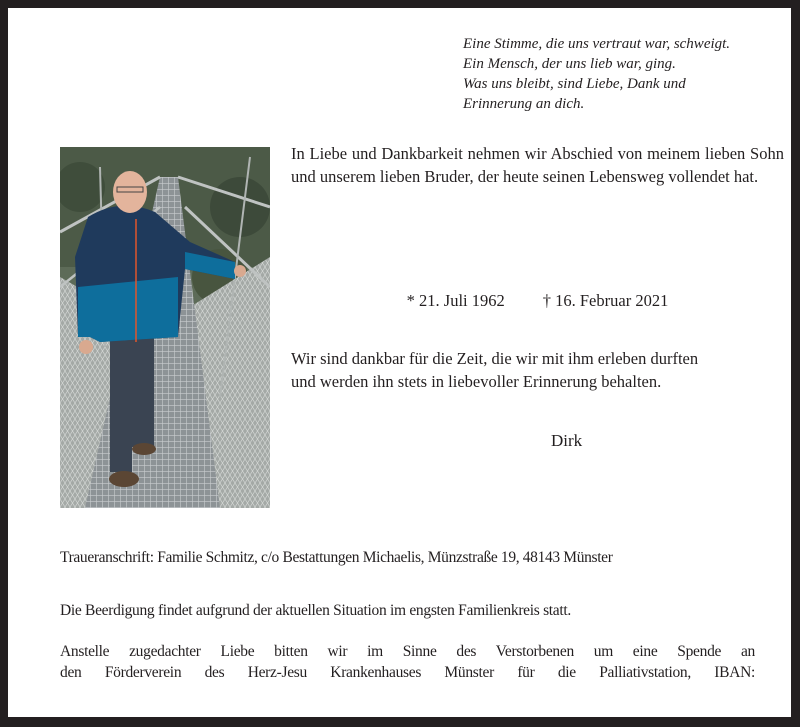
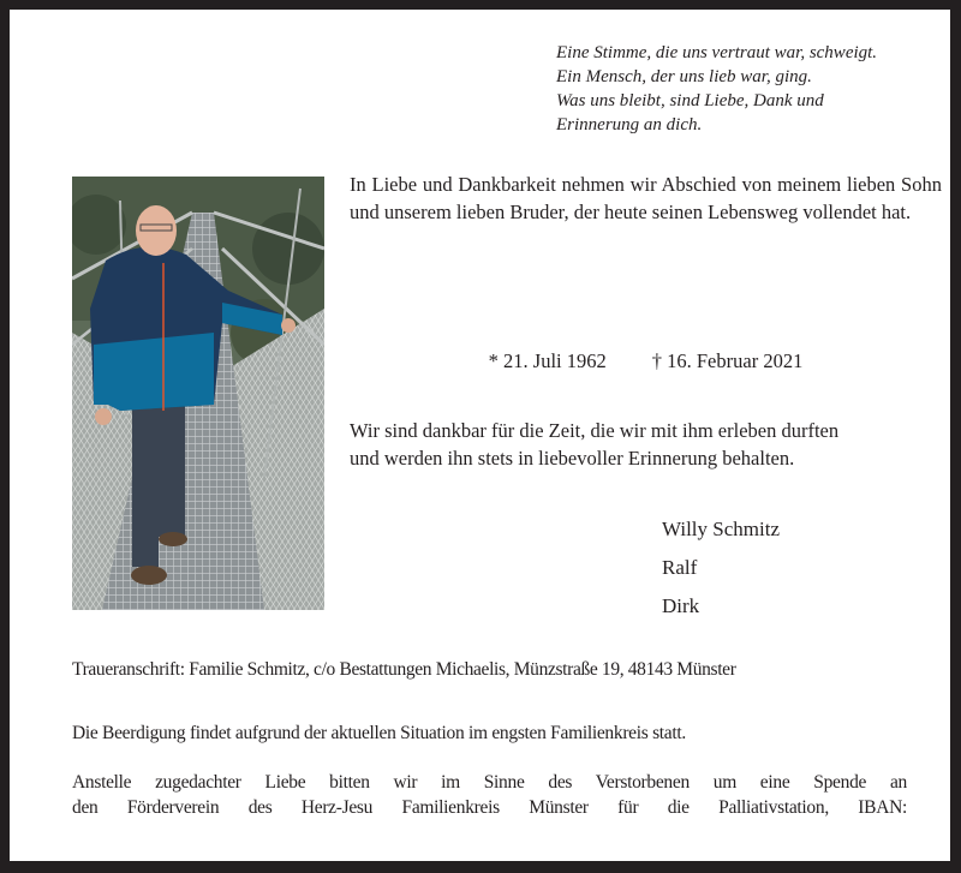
  Eine Stimme, die uns vertraut war, schweigt.
  Ein Mensch, der uns lieb war, ging.
  Was uns bleibt, sind Liebe, Dank und
  Erinnerung an dich.
  In Liebe und Dankbarkeit nehmen wir Abschied von meinem lieben Sohn und unserem lieben Bruder, der heute seinen Lebensweg vollendet hat.
  * 21. Juli 1962 † 16. Februar 2021
  Wir sind dankbar für die Zeit, die wir mit ihm erleben durften
  und werden ihn stets in liebevoller Erinnerung behalten.
+ Willy Schmitz
+ Ralf
  Dirk
  Traueranschrift: Familie Schmitz, c/o Bestattungen Michaelis, Münzstraße 19, 48143 Münster
  Die Beerdigung findet aufgrund der aktuellen Situation im engsten Familienkreis statt.
  Anstelle zugedachter Liebe bitten wir im Sinne des Verstorbenen um eine Spende an
- den Förderverein des Herz-Jesu Krankenhauses Münster für die Palliativstation, IBAN:
+ den Förderverein des Herz-Jesu Familienkreis Münster für die Palliativstation, IBAN:
